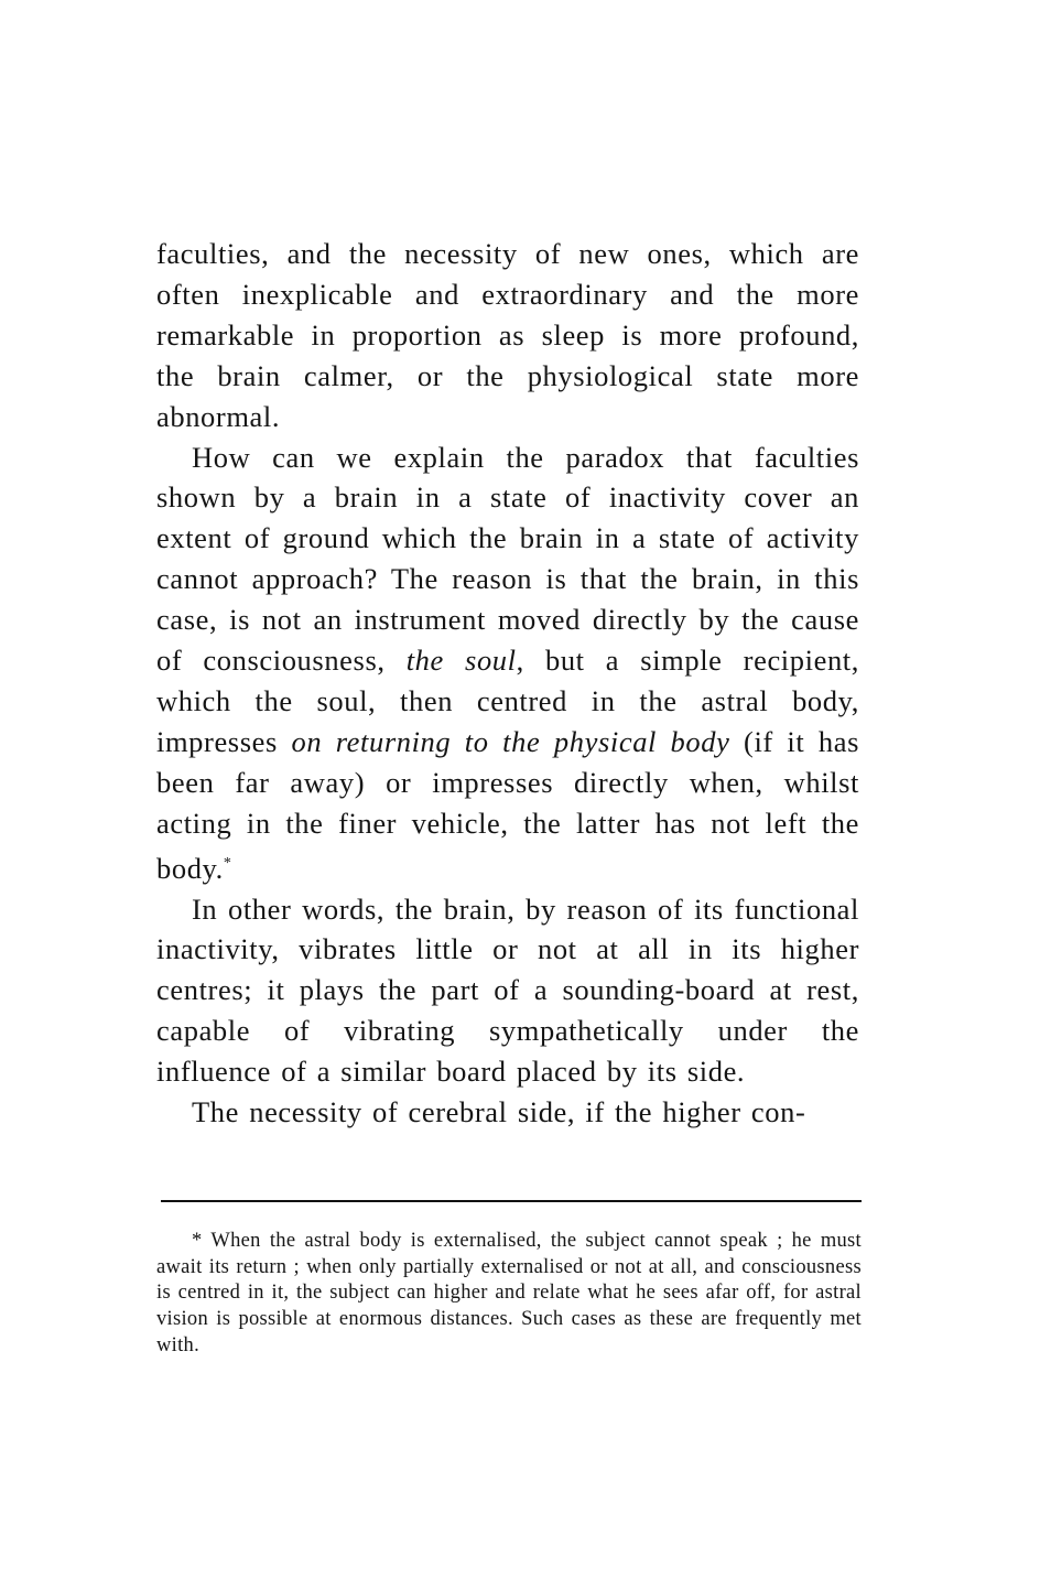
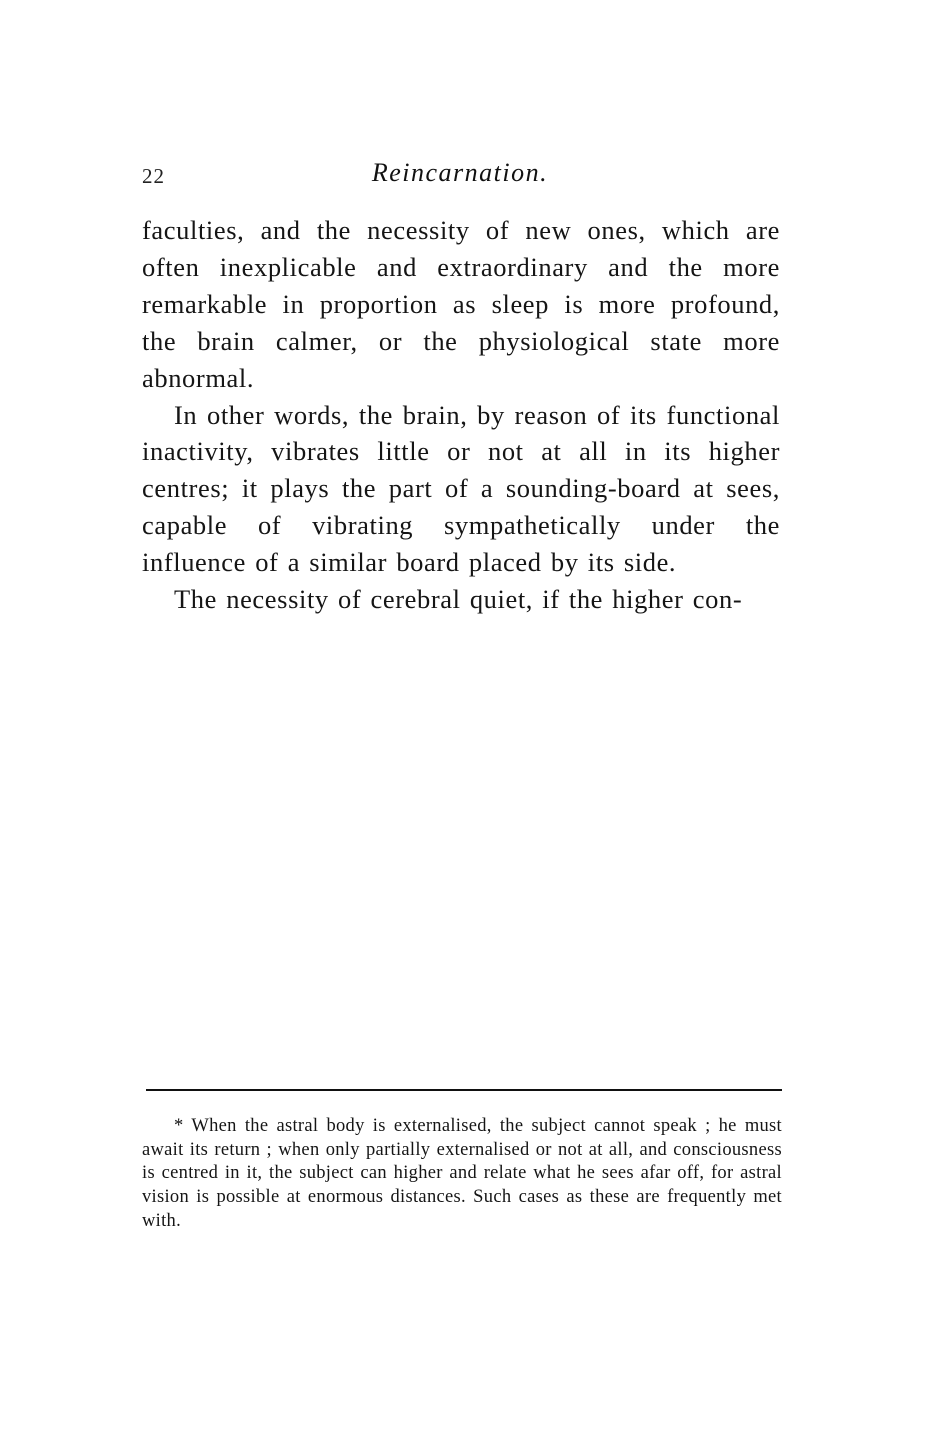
+ 22
+ Reincarnation.
  faculties, and the necessity of new ones, which are often inexplicable and extraordinary and the more remarkable in proportion as sleep is more profound, the brain calmer, or the physiological state more abnormal.
- How can we explain the paradox that faculties shown by a brain in a state of inactivity cover an extent of ground which the brain in a state of activity cannot approach? The reason is that the brain, in this case, is not an instrument moved directly by the cause of consciousness, the soul, but a simple recipient, which the soul, then centred in the astral body, impresses on returning to the physical body (if it has been far away) or impresses directly when, whilst acting in the finer vehicle, the latter has not left the body.*
- In other words, the brain, by reason of its functional inactivity, vibrates little or not at all in its higher centres; it plays the part of a sounding-board at rest, capable of vibrating sympathetically under the influence of a similar board placed by its side.
+ In other words, the brain, by reason of its functional inactivity, vibrates little or not at all in its higher centres; it plays the part of a sounding-board at sees, capable of vibrating sympathetically under the influence of a similar board placed by its side.
- The necessity of cerebral side, if the higher con-
+ The necessity of cerebral quiet, if the higher con-
  * When the astral body is externalised, the subject cannot speak ; he must await its return ; when only partially externalised or not at all, and consciousness is centred in it, the subject can higher and relate what he sees afar off, for astral vision is possible at enormous distances. Such cases as these are frequently met with.
